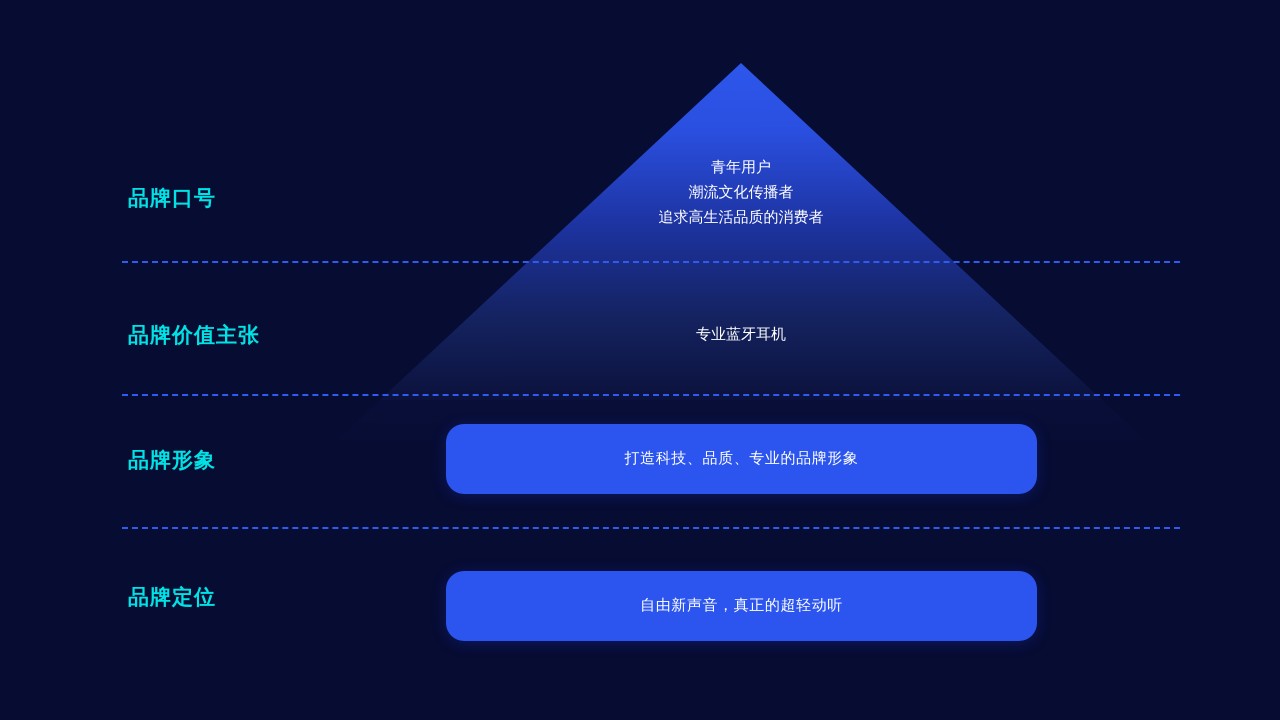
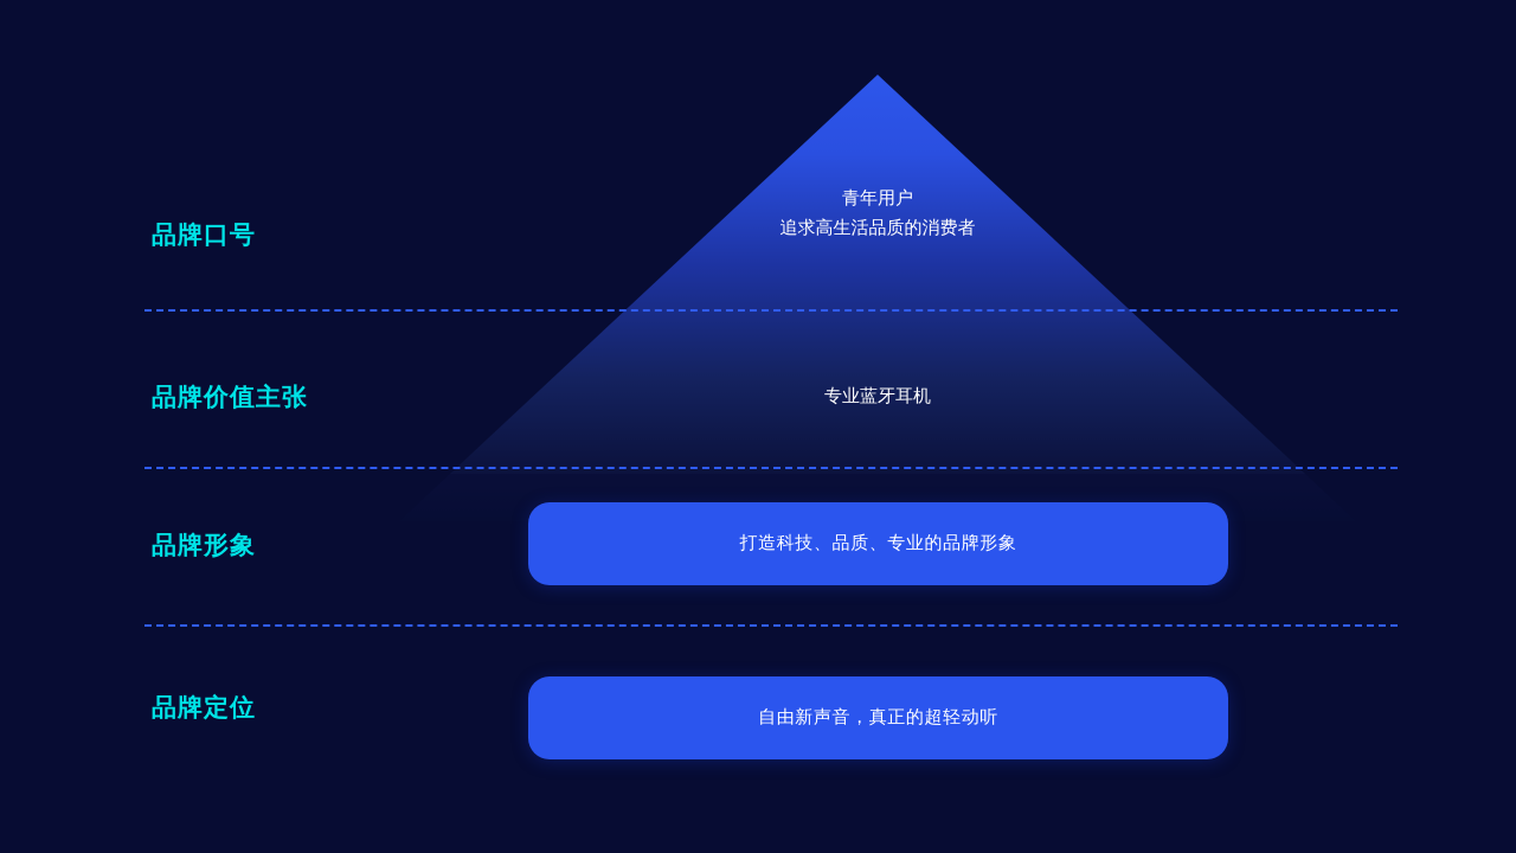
  品牌口号
  品牌价值主张
  品牌形象
  品牌定位
  青年用户
- 潮流文化传播者
  追求高生活品质的消费者
  专业蓝牙耳机
  打造科技、品质、专业的品牌形象
  自由新声音，真正的超轻动听
